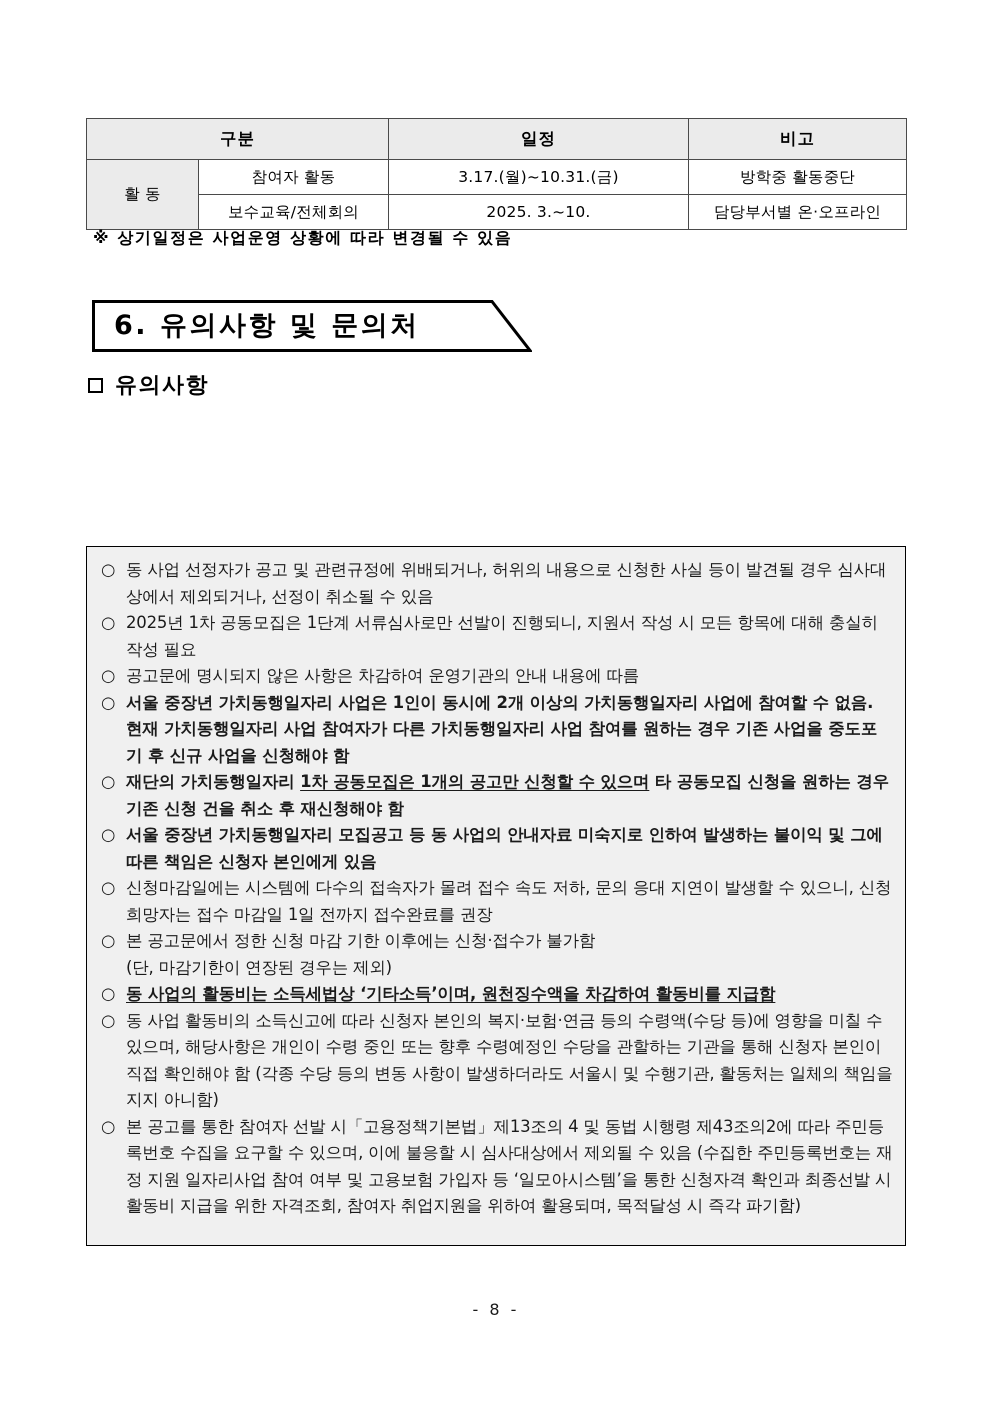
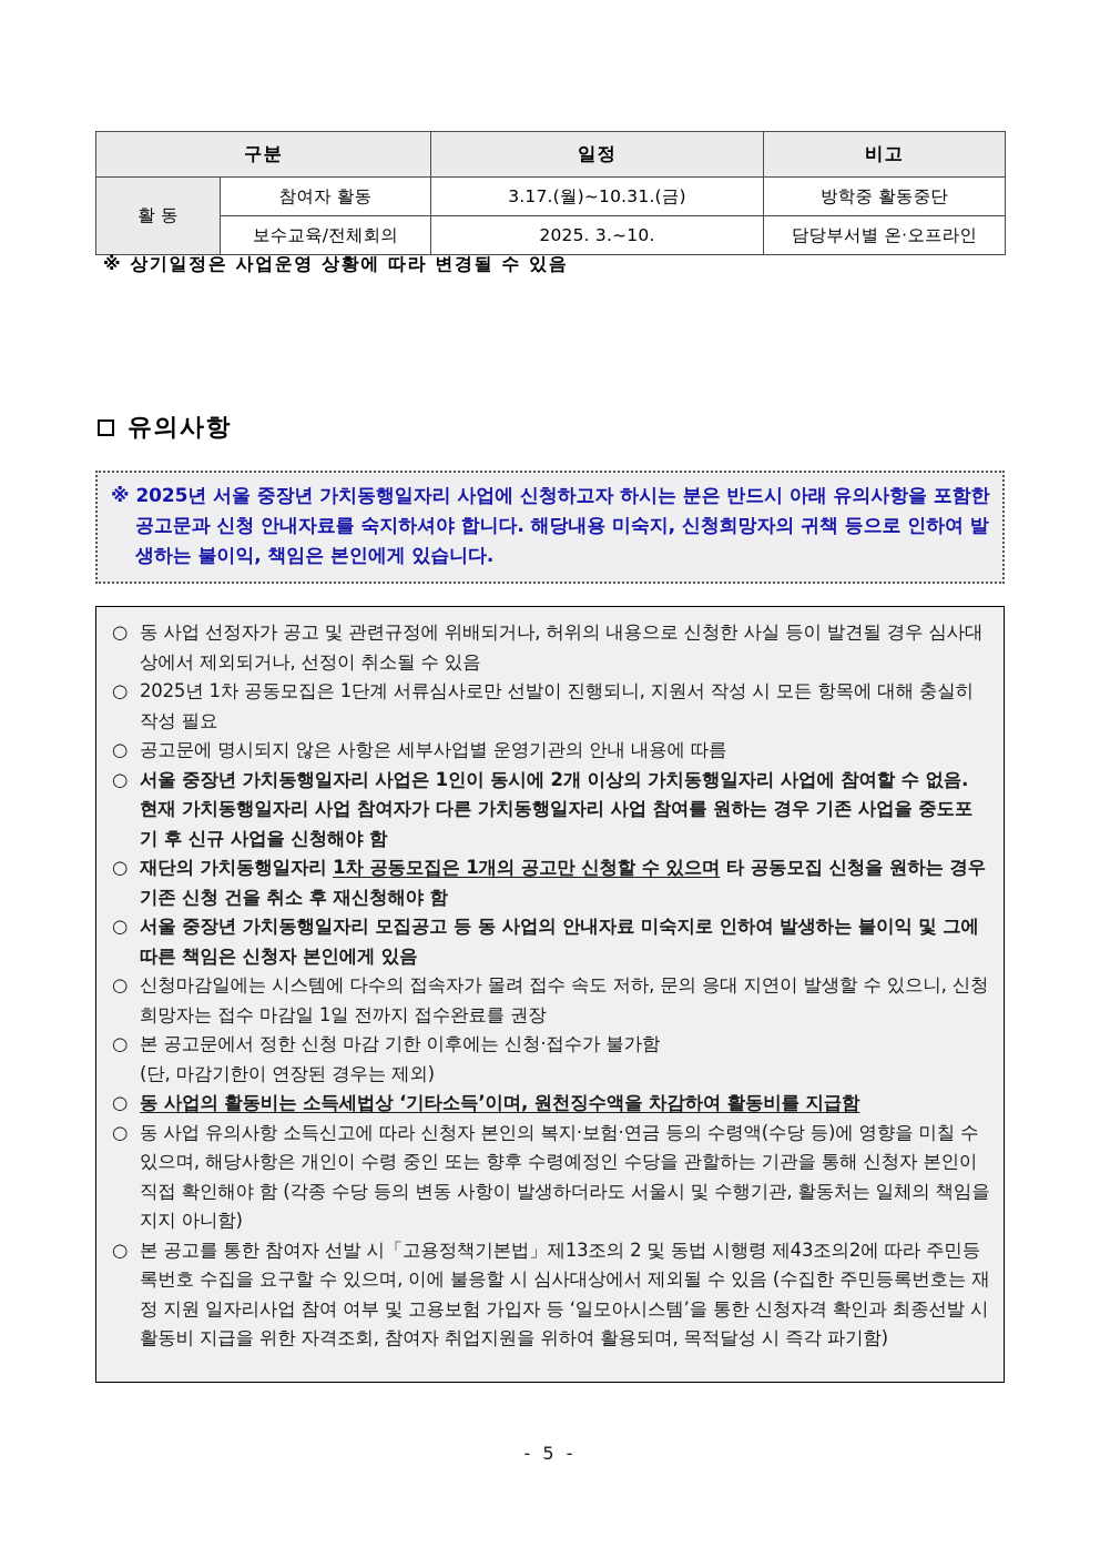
  구분	일정	비고
  활 동	참여자 활동	3.17.(월)~10.31.(금)	방학중 활동중단
  보수교육/전체회의	2025. 3.~10.	담당부서별 온·오프라인
  ※ 상기일정은 사업운영 상황에 따라 변경될 수 있음
- 6. 유의사항 및 문의처
  유의사항
+ ※ 2025년 서울 중장년 가치동행일자리 사업에 신청하고자 하시는 분은 반드시 아래 유의사항을 포함한 공고문과 신청 안내자료를 숙지하셔야 합니다. 해당내용 미숙지, 신청희망자의 귀책 등으로 인하여 발생하는 불이익, 책임은 본인에게 있습니다.
  ○
  동 사업 선정자가 공고 및 관련규정에 위배되거나, 허위의 내용으로 신청한 사실 등이 발견될 경우 심사대상에서 제외되거나, 선정이 취소될 수 있음
  ○
  2025년 1차 공동모집은 1단계 서류심사로만 선발이 진행되니, 지원서 작성 시 모든 항목에 대해 충실히 작성 필요
  ○
- 공고문에 명시되지 않은 사항은 차감하여 운영기관의 안내 내용에 따름
+ 공고문에 명시되지 않은 사항은 세부사업별 운영기관의 안내 내용에 따름
  ○
  서울 중장년 가치동행일자리 사업은 1인이 동시에 2개 이상의 가치동행일자리 사업에 참여할 수 없음. 현재 가치동행일자리 사업 참여자가 다른 가치동행일자리 사업 참여를 원하는 경우 기존 사업을 중도포기 후 신규 사업을 신청해야 함
  ○
  재단의 가치동행일자리 1차 공동모집은 1개의 공고만 신청할 수 있으며 타 공동모집 신청을 원하는 경우 기존 신청 건을 취소 후 재신청해야 함
  ○
  서울 중장년 가치동행일자리 모집공고 등 동 사업의 안내자료 미숙지로 인하여 발생하는 불이익 및 그에 따른 책임은 신청자 본인에게 있음
  ○
  신청마감일에는 시스템에 다수의 접속자가 몰려 접수 속도 저하, 문의 응대 지연이 발생할 수 있으니, 신청희망자는 접수 마감일 1일 전까지 접수완료를 권장
  ○
  본 공고문에서 정한 신청 마감 기한 이후에는 신청·접수가 불가함
  (단, 마감기한이 연장된 경우는 제외)
  ○
  동 사업의 활동비는 소득세법상 ‘기타소득’이며, 원천징수액을 차감하여 활동비를 지급함
  ○
- 동 사업 활동비의 소득신고에 따라 신청자 본인의 복지·보험·연금 등의 수령액(수당 등)에 영향을 미칠 수 있으며, 해당사항은 개인이 수령 중인 또는 향후 수령예정인 수당을 관할하는 기관을 통해 신청자 본인이 직접 확인해야 함 (각종 수당 등의 변동 사항이 발생하더라도 서울시 및 수행기관, 활동처는 일체의 책임을 지지 아니함)
+ 동 사업 유의사항 소득신고에 따라 신청자 본인의 복지·보험·연금 등의 수령액(수당 등)에 영향을 미칠 수 있으며, 해당사항은 개인이 수령 중인 또는 향후 수령예정인 수당을 관할하는 기관을 통해 신청자 본인이 직접 확인해야 함 (각종 수당 등의 변동 사항이 발생하더라도 서울시 및 수행기관, 활동처는 일체의 책임을 지지 아니함)
  ○
- 본 공고를 통한 참여자 선발 시「고용정책기본법」제13조의 4 및 동법 시행령 제43조의2에 따라 주민등록번호 수집을 요구할 수 있으며, 이에 불응할 시 심사대상에서 제외될 수 있음 (수집한 주민등록번호는 재정 지원 일자리사업 참여 여부 및 고용보험 가입자 등 ‘일모아시스템’을 통한 신청자격 확인과 최종선발 시 활동비 지급을 위한 자격조회, 참여자 취업지원을 위하여 활용되며, 목적달성 시 즉각 파기함)
+ 본 공고를 통한 참여자 선발 시「고용정책기본법」제13조의 2 및 동법 시행령 제43조의2에 따라 주민등록번호 수집을 요구할 수 있으며, 이에 불응할 시 심사대상에서 제외될 수 있음 (수집한 주민등록번호는 재정 지원 일자리사업 참여 여부 및 고용보험 가입자 등 ‘일모아시스템’을 통한 신청자격 확인과 최종선발 시 활동비 지급을 위한 자격조회, 참여자 취업지원을 위하여 활용되며, 목적달성 시 즉각 파기함)
- - 8 -
+ - 5 -
